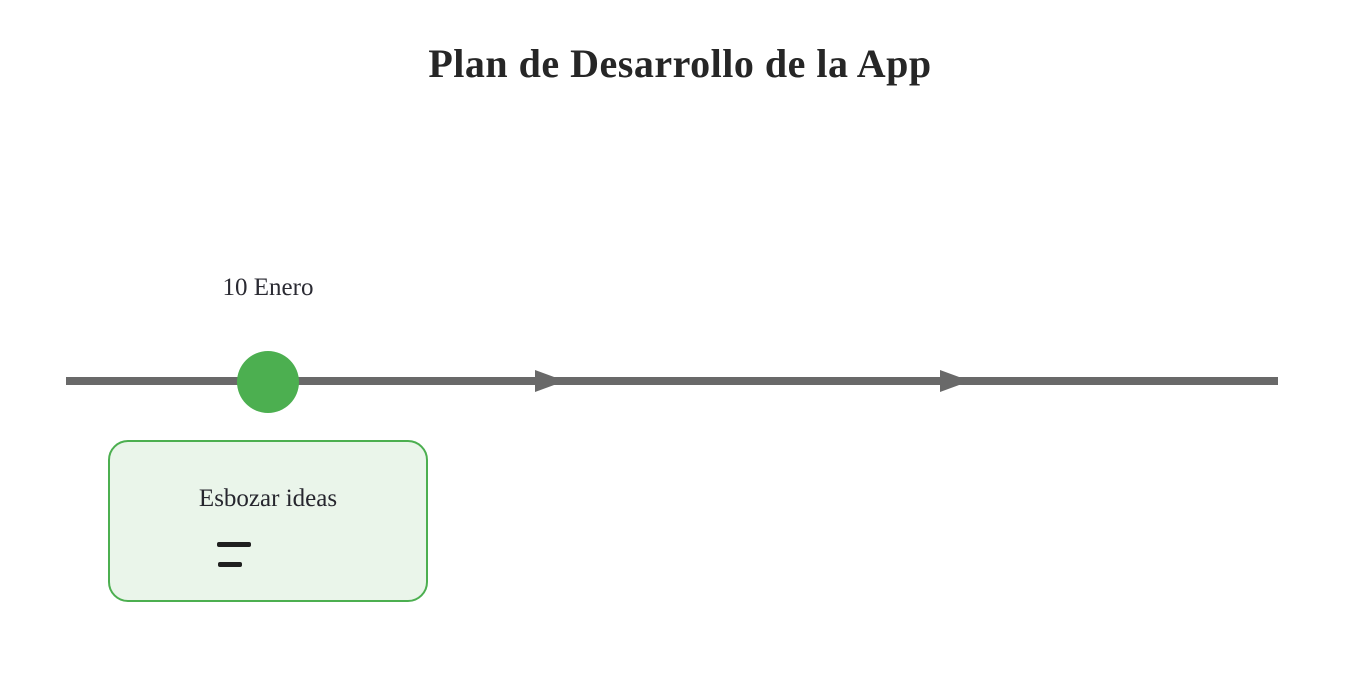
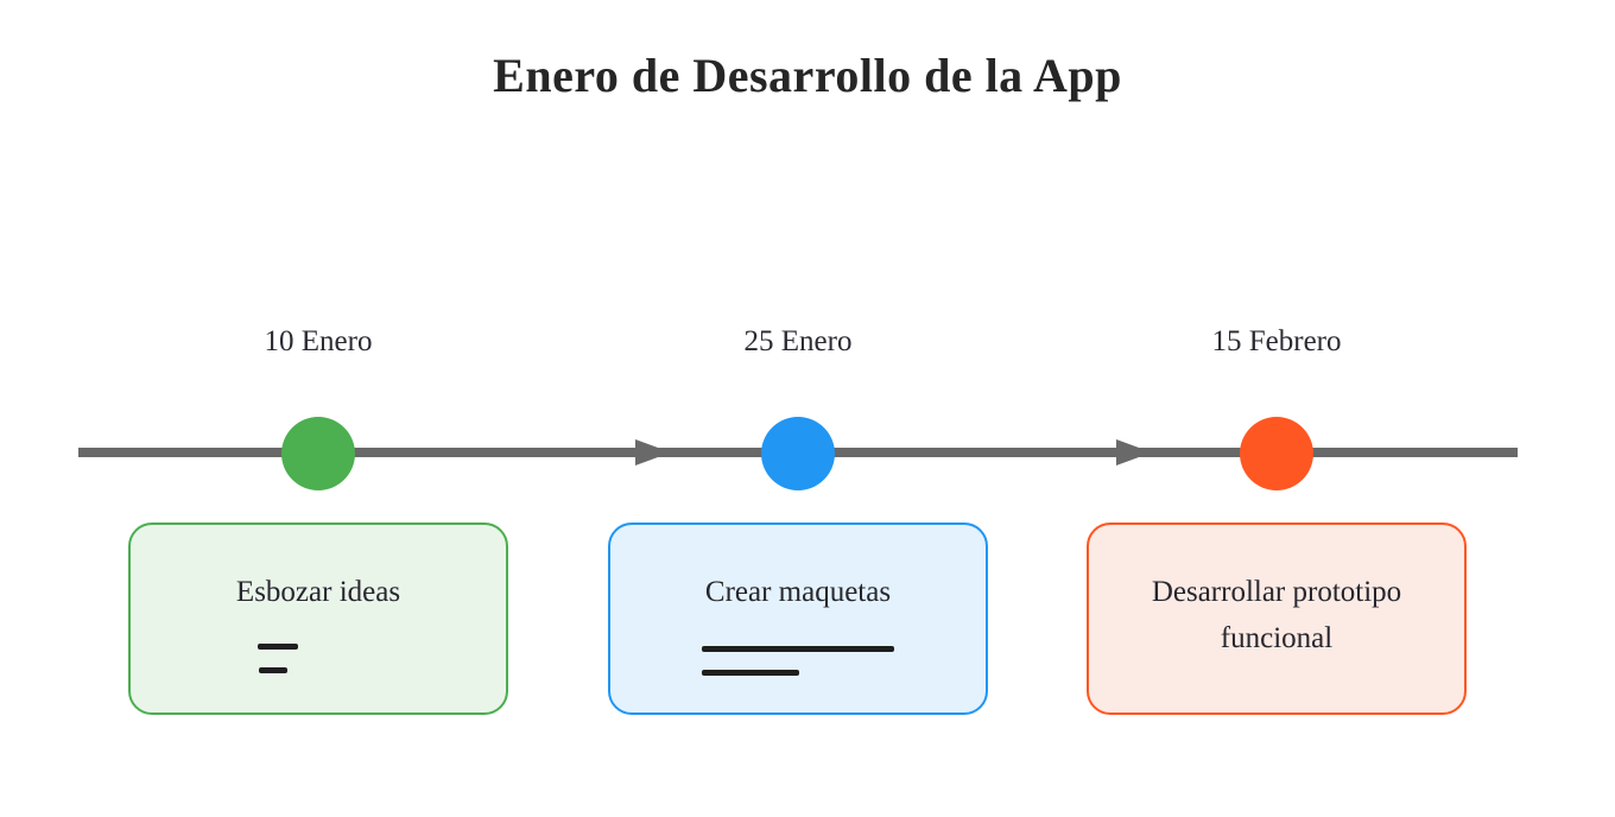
- Plan de Desarrollo de la App
+ Enero de Desarrollo de la App
  10 Enero
  Esbozar ideas
+ 25 Enero
+ Crear maquetas
+ 15 Febrero
+ Desarrollar prototipo funcional
